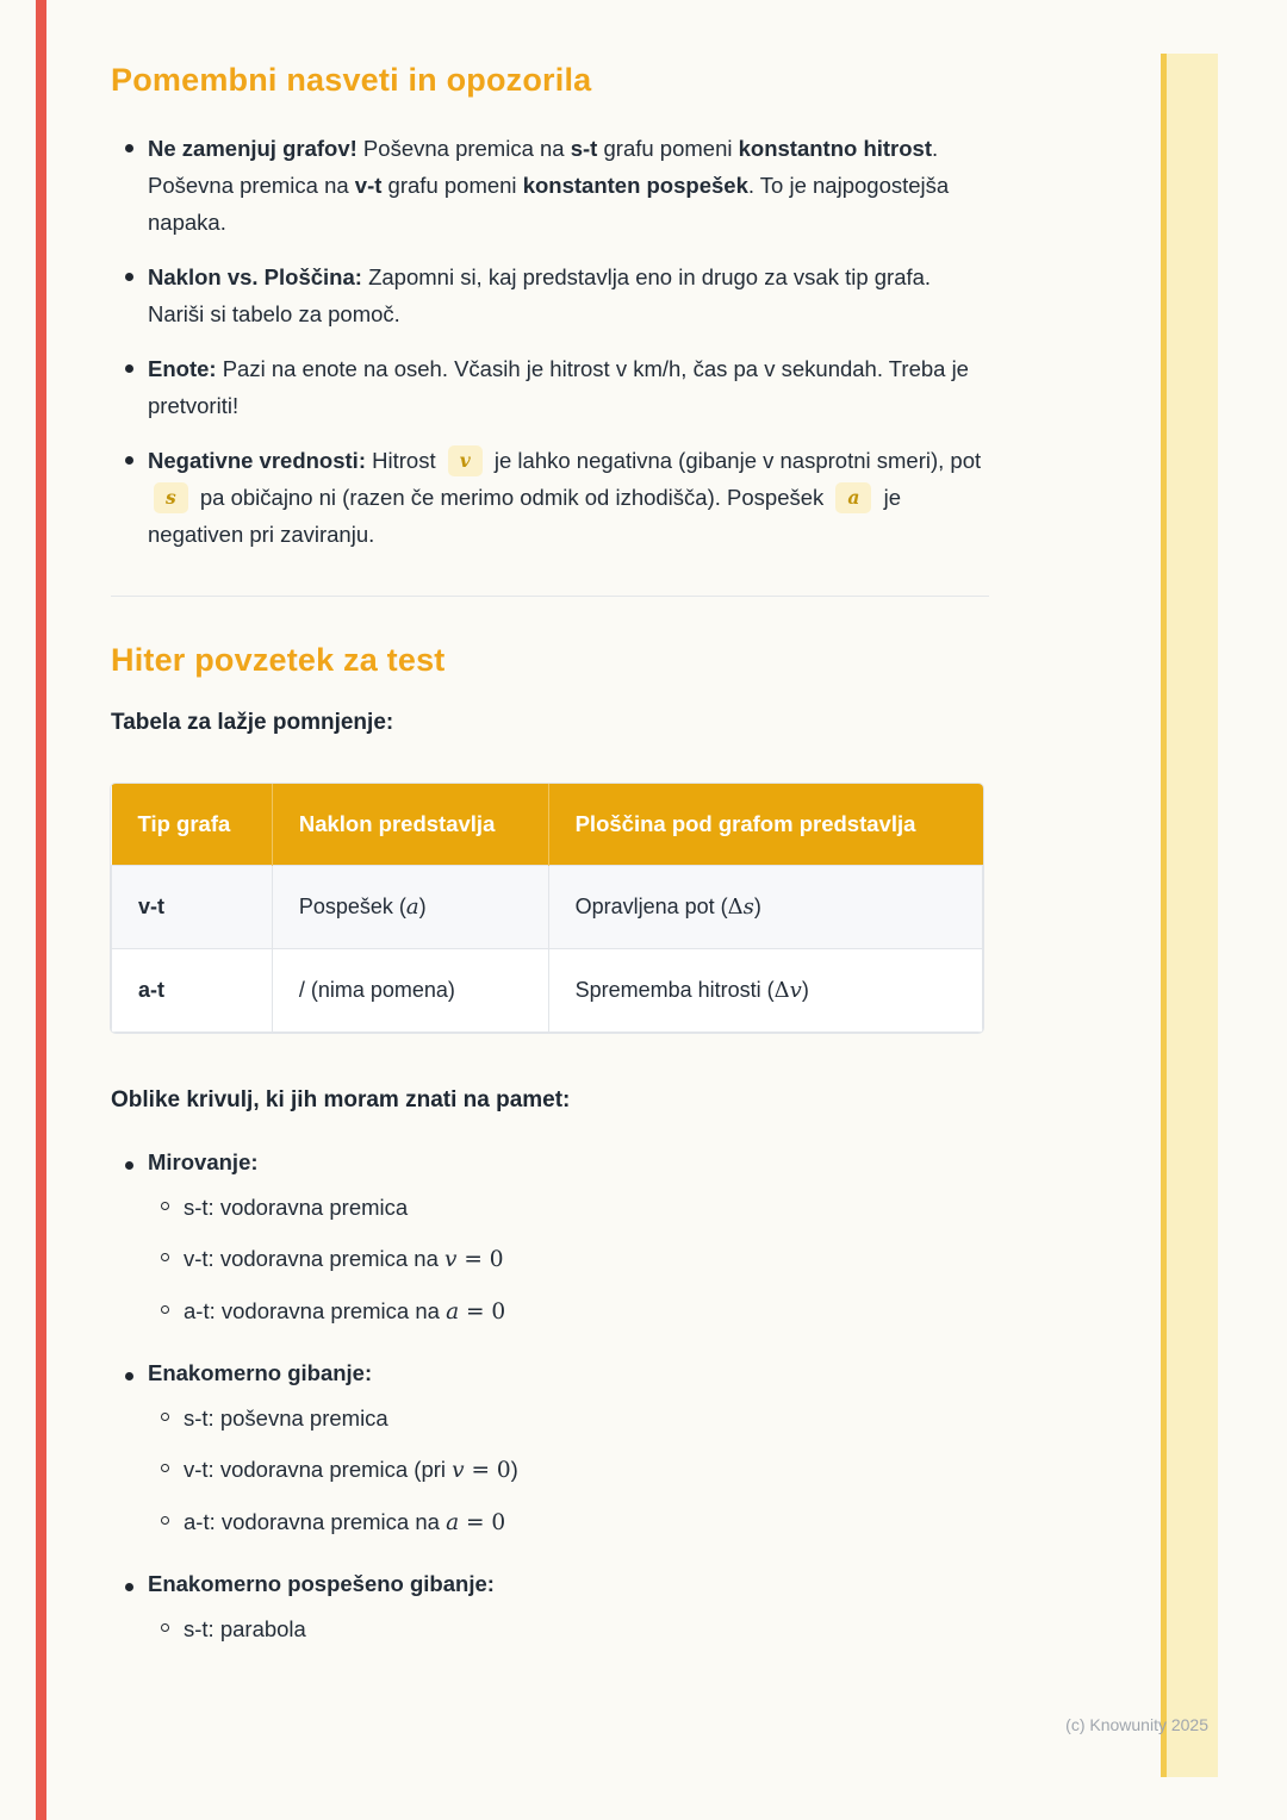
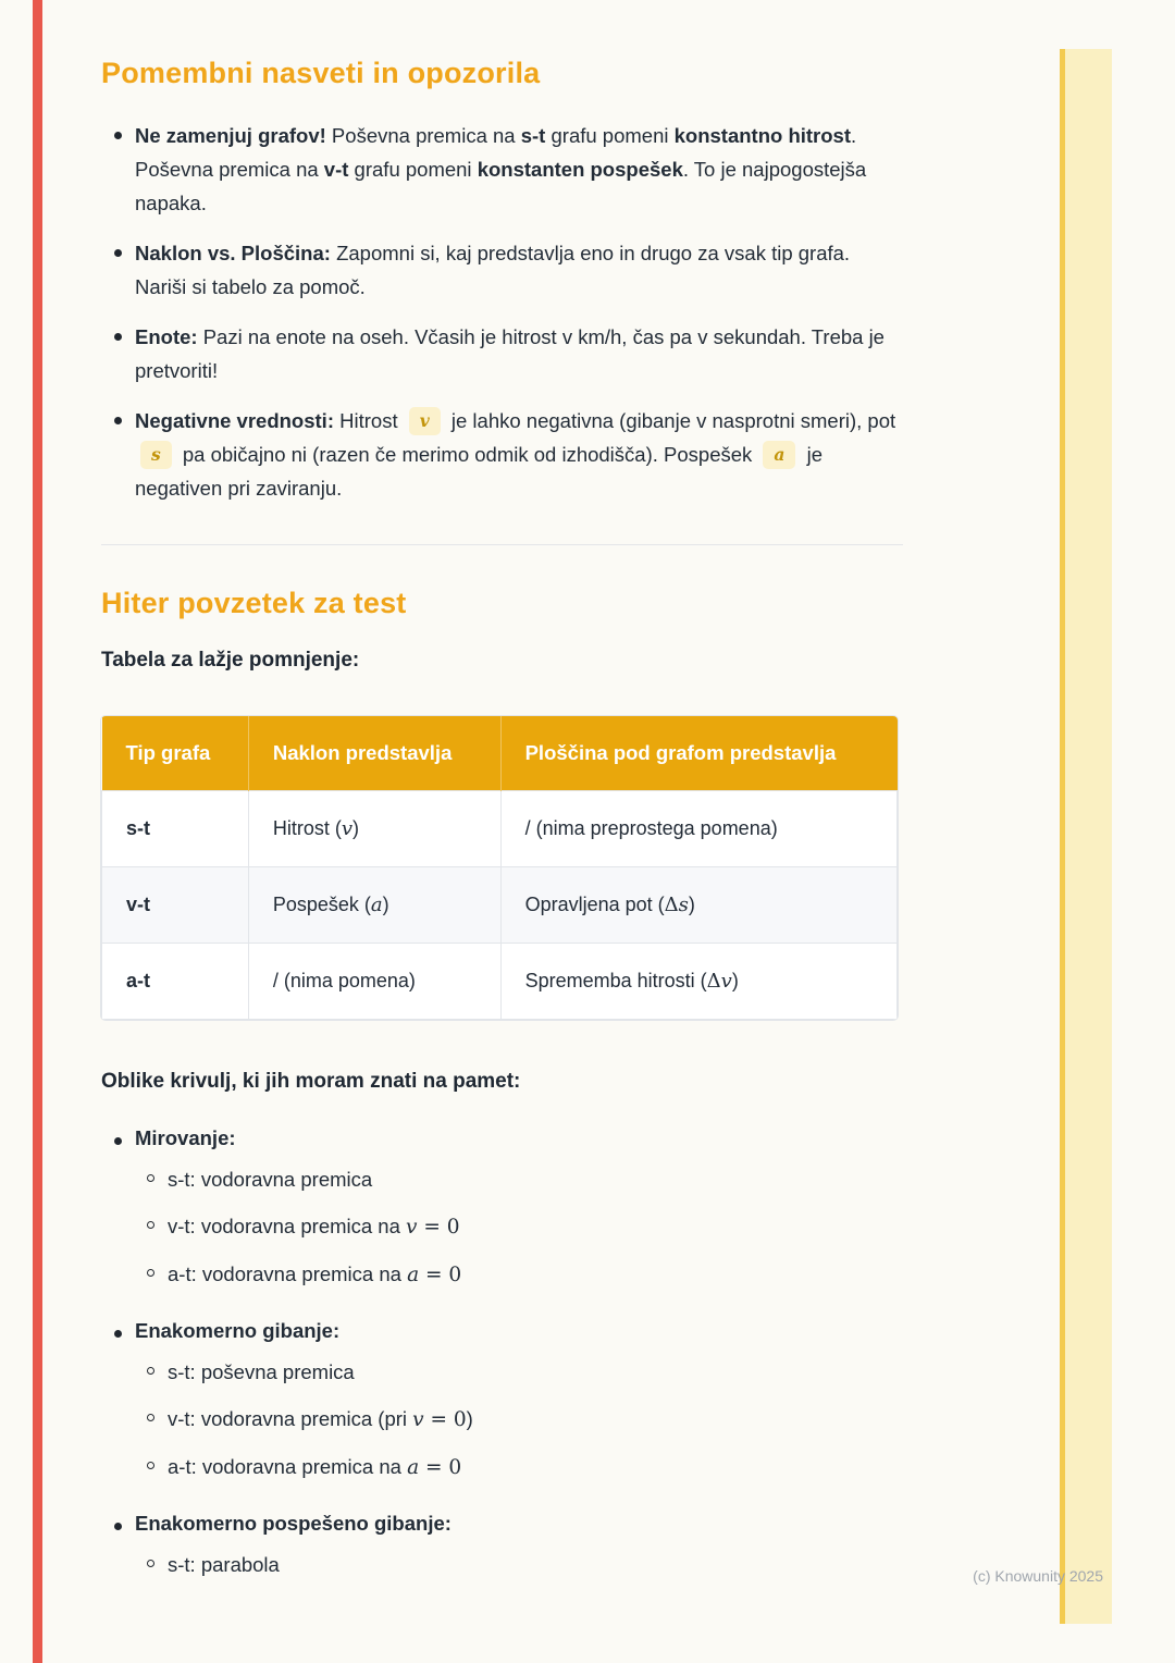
  Pomembni nasveti in opozorila
  Ne zamenjuj grafov! Poševna premica na s-t grafu pomeni konstantno hitrost. Poševna premica na v-t grafu pomeni konstanten pospešek. To je najpogostejša napaka.
  Naklon vs. Ploščina: Zapomni si, kaj predstavlja eno in drugo za vsak tip grafa. Nariši si tabelo za pomoč.
  Enote: Pazi na enote na oseh. Včasih je hitrost v km/h, čas pa v sekundah. Treba je pretvoriti!
  Negativne vrednosti: Hitrost v je lahko negativna (gibanje v nasprotni smeri), pot s pa običajno ni (razen če merimo odmik od izhodišča). Pospešek a je negativen pri zaviranju.
  Hiter povzetek za test
  Tabela za lažje pomnjenje:
  Tip grafa	Naklon predstavlja	Ploščina pod grafom predstavlja
+ s-t	Hitrost (v)	/ (nima preprostega pomena)
  v-t	Pospešek (a)	Opravljena pot (Δs)
  a-t	/ (nima pomena)	Sprememba hitrosti (Δv)
  Oblike krivulj, ki jih moram znati na pamet:
  Mirovanje:
  s-t: vodoravna premica
  v-t: vodoravna premica na v = 0
  a-t: vodoravna premica na a = 0
  Enakomerno gibanje:
  s-t: poševna premica
  v-t: vodoravna premica (pri v = 0)
  a-t: vodoravna premica na a = 0
  Enakomerno pospešeno gibanje:
  s-t: parabola
  (c) Knowunity 2025
